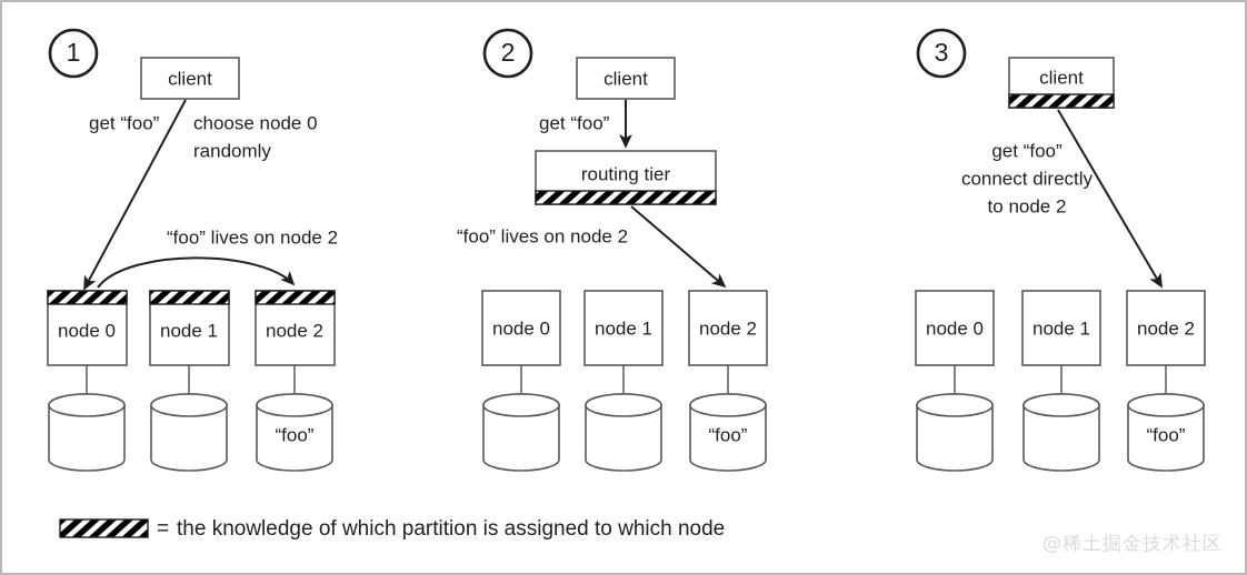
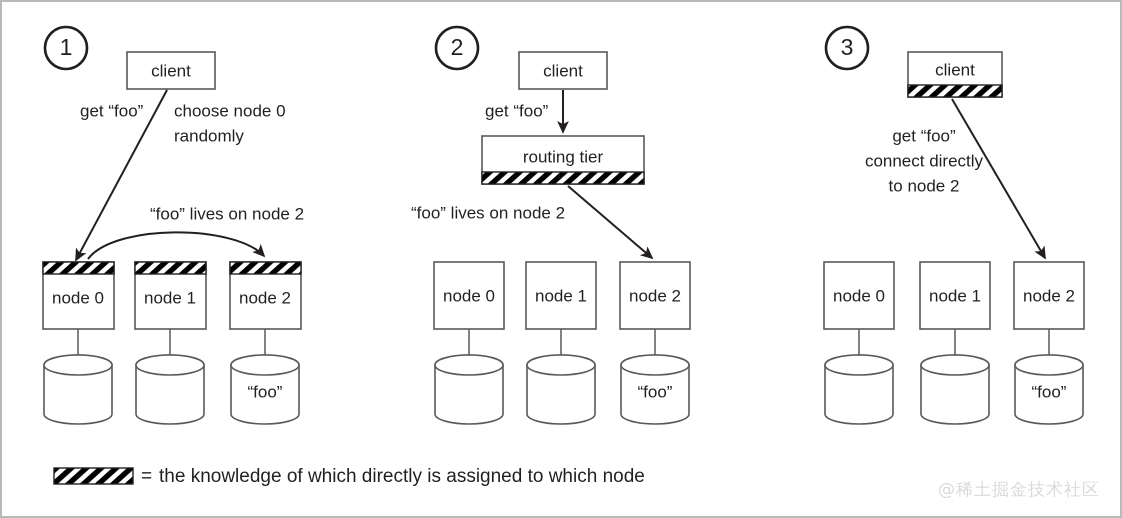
  1
  client
  get “foo”
  choose node 0
  randomly
  “foo” lives on node 2
  node 0
  node 1
  node 2
  “foo”
  2
  client
  get “foo”
  routing tier
  “foo” lives on node 2
  node 0
  node 1
  node 2
  “foo”
  3
  client
  get “foo”
  connect directly
  to node 2
  node 0
  node 1
  node 2
  “foo”
  =
- the knowledge of which partition is assigned to which node
+ the knowledge of which directly is assigned to which node
  @稀土掘金技术社区
